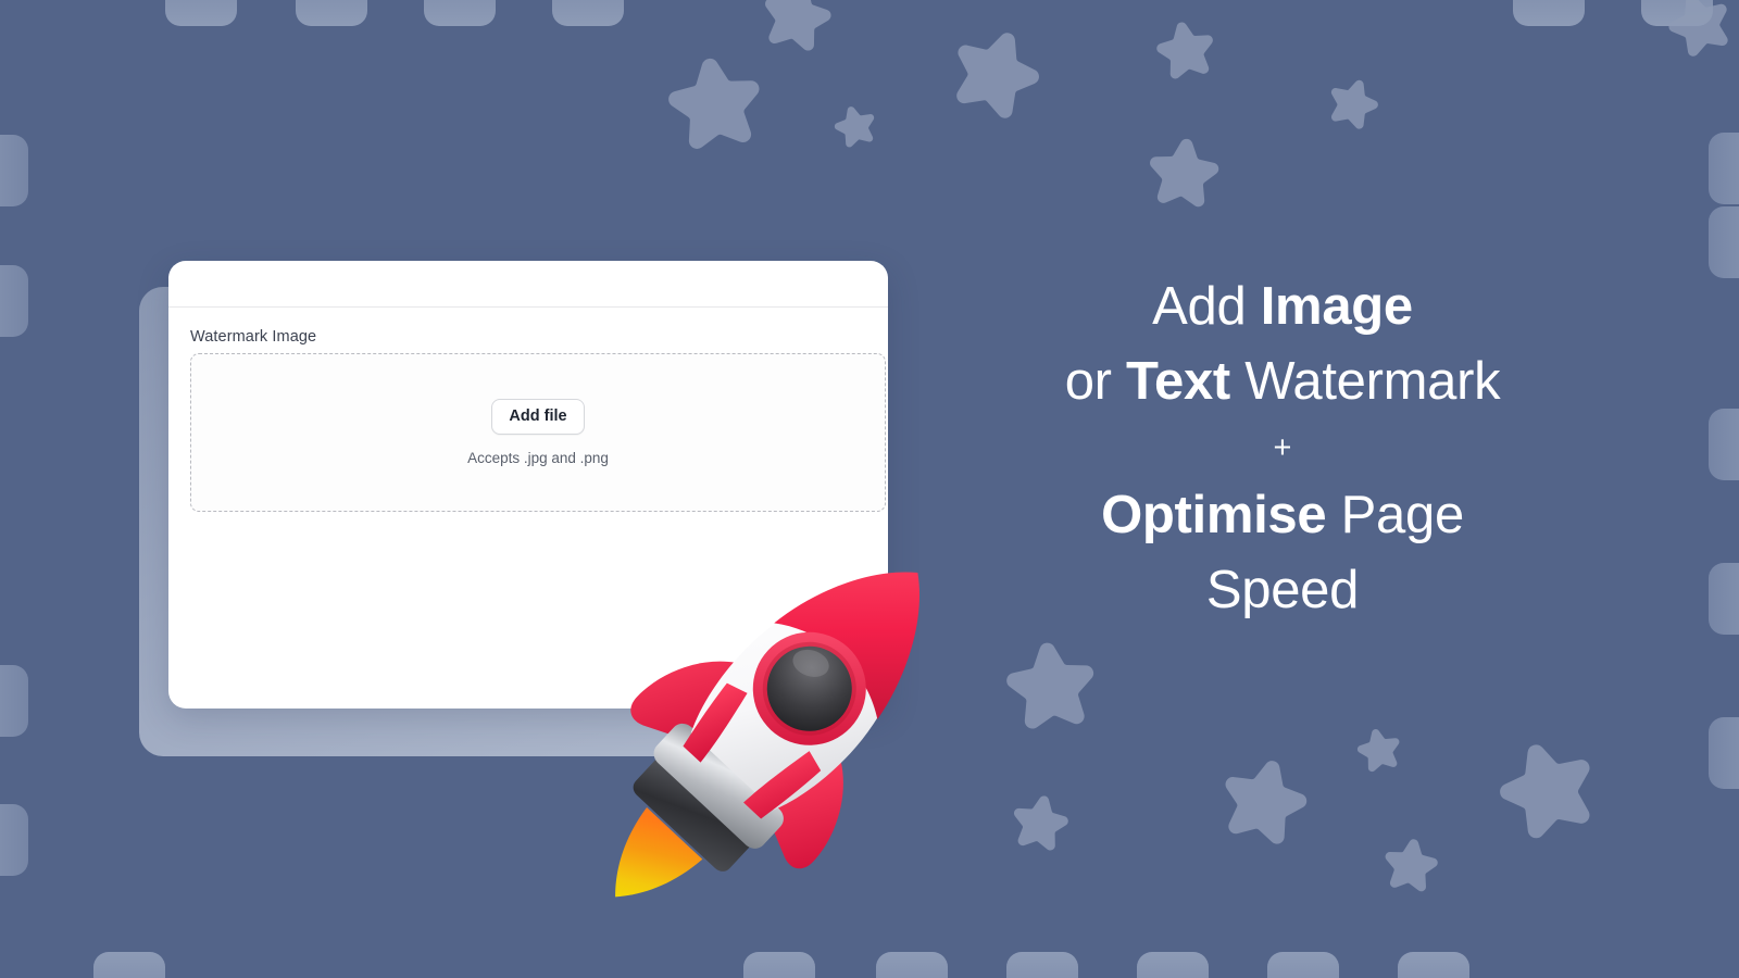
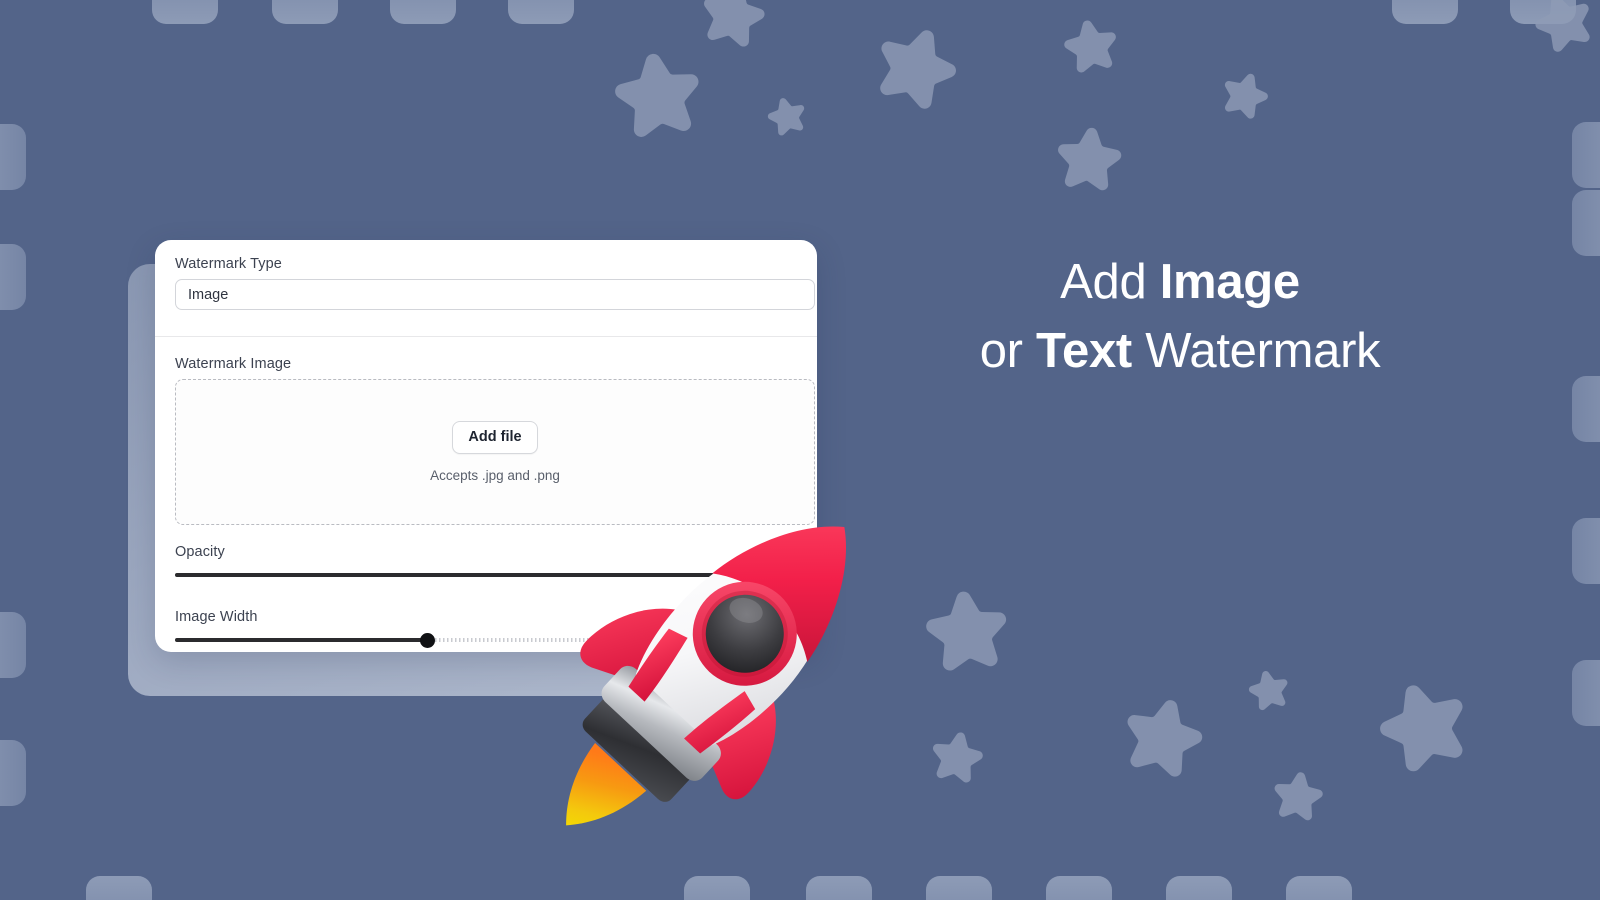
+ Watermark Type
+ Image
  Watermark Image
  Add file
  Accepts .jpg and .png
+ Opacity
+ Image Width
  Add Image
  or Text Watermark
- +
- Optimise Page
- Speed
